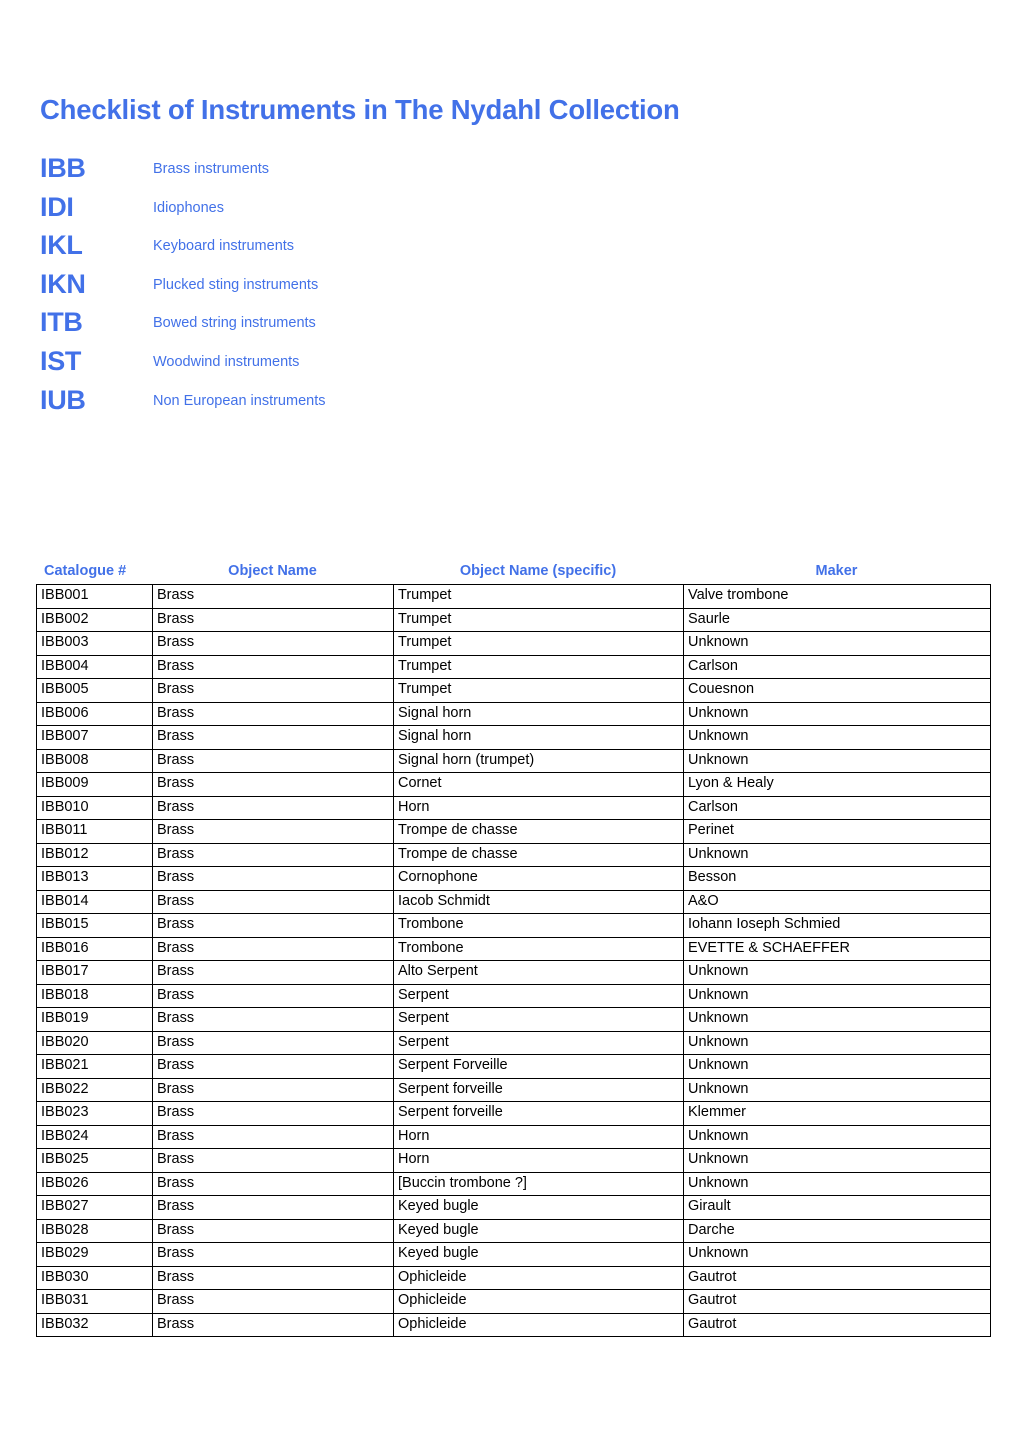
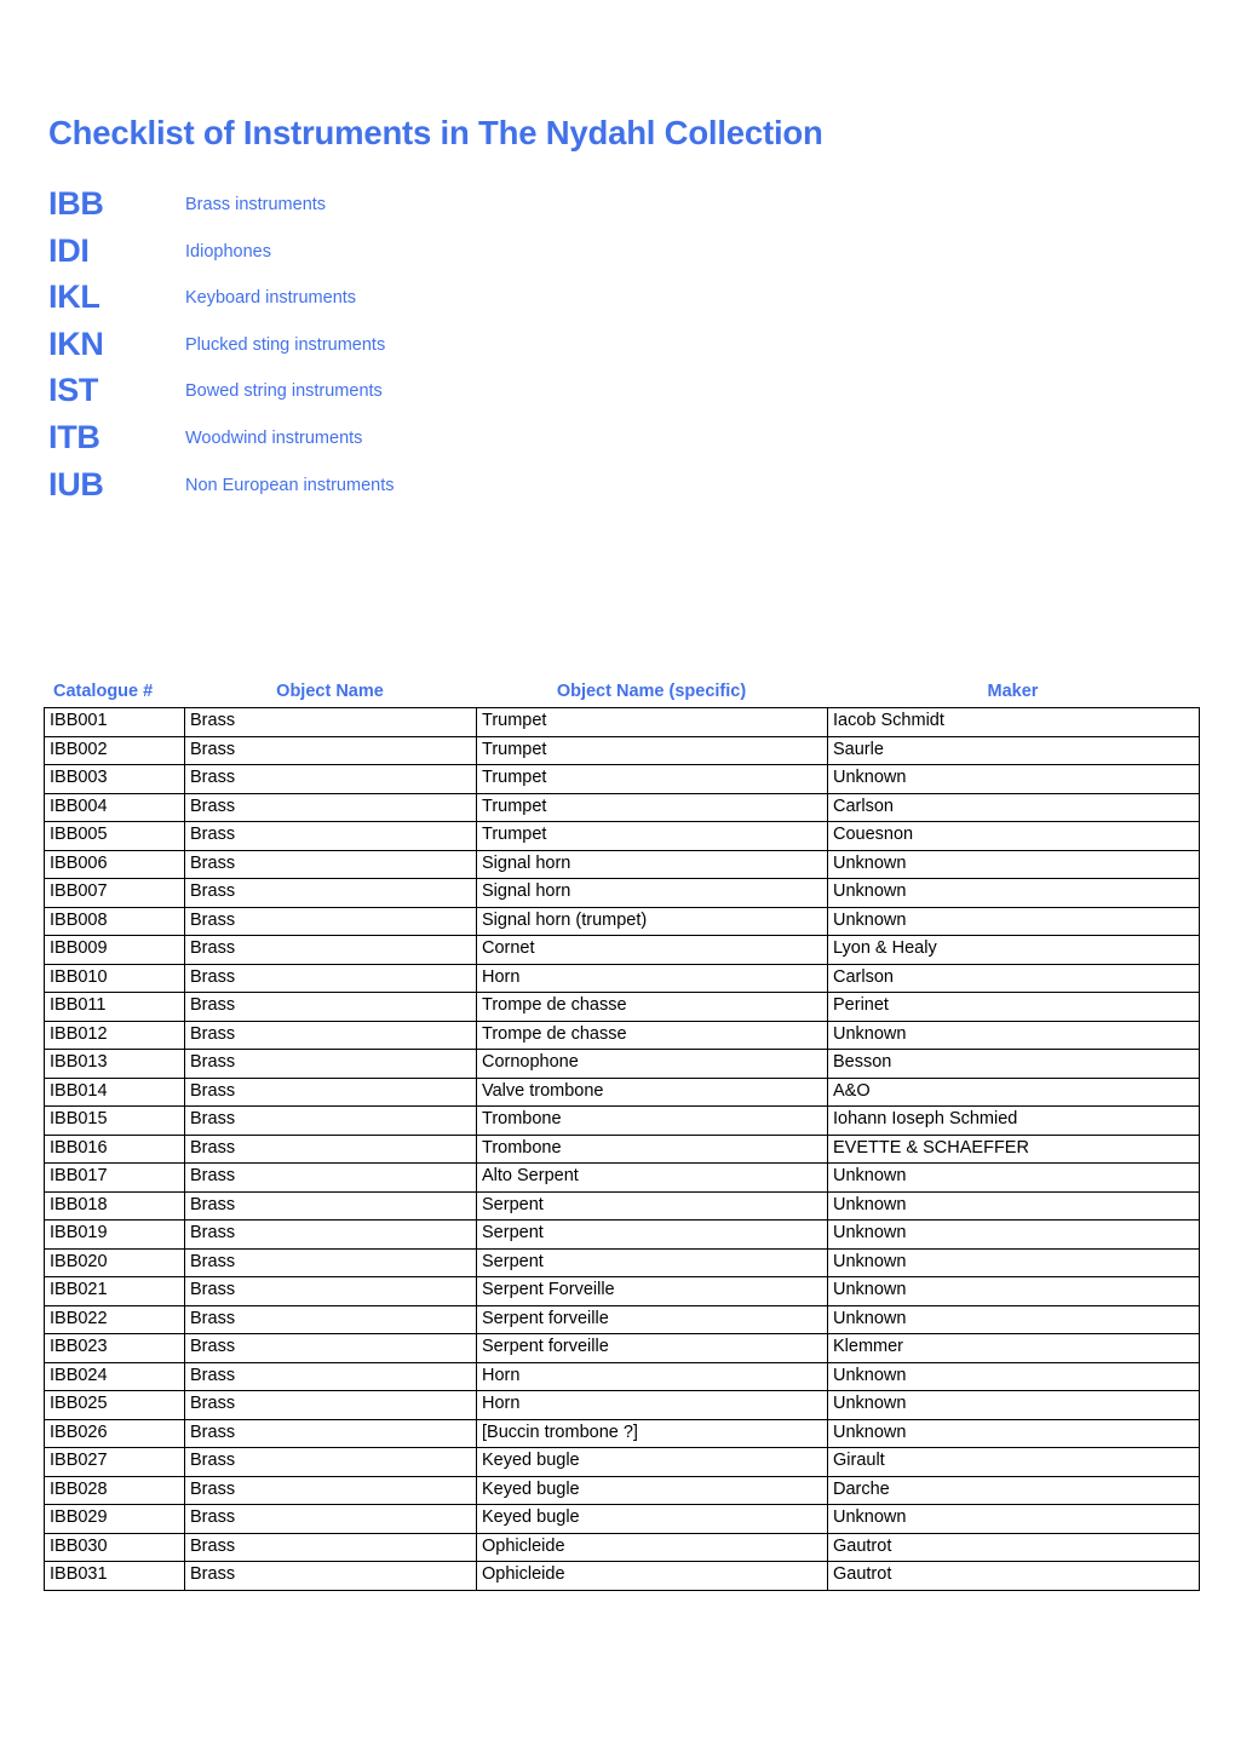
  Checklist of Instruments in The Nydahl Collection
  IBB
  Brass instruments
  IDI
  Idiophones
  IKL
  Keyboard instruments
  IKN
  Plucked sting instruments
- ITB
+ IST
  Bowed string instruments
- IST
+ ITB
  Woodwind instruments
  IUB
  Non European instruments
  Catalogue #
  Object Name
  Object Name (specific)
  Maker
- IBB001	Brass	Trumpet	Valve trombone
+ IBB001	Brass	Trumpet	Iacob Schmidt
  IBB002	Brass	Trumpet	Saurle
  IBB003	Brass	Trumpet	Unknown
  IBB004	Brass	Trumpet	Carlson
  IBB005	Brass	Trumpet	Couesnon
  IBB006	Brass	Signal horn	Unknown
  IBB007	Brass	Signal horn	Unknown
  IBB008	Brass	Signal horn (trumpet)	Unknown
  IBB009	Brass	Cornet	Lyon & Healy
  IBB010	Brass	Horn	Carlson
  IBB011	Brass	Trompe de chasse	Perinet
  IBB012	Brass	Trompe de chasse	Unknown
  IBB013	Brass	Cornophone	Besson
- IBB014	Brass	Iacob Schmidt	A&O
+ IBB014	Brass	Valve trombone	A&O
  IBB015	Brass	Trombone	Iohann Ioseph Schmied
  IBB016	Brass	Trombone	EVETTE & SCHAEFFER
  IBB017	Brass	Alto Serpent	Unknown
  IBB018	Brass	Serpent	Unknown
  IBB019	Brass	Serpent	Unknown
  IBB020	Brass	Serpent	Unknown
  IBB021	Brass	Serpent Forveille	Unknown
  IBB022	Brass	Serpent forveille	Unknown
  IBB023	Brass	Serpent forveille	Klemmer
  IBB024	Brass	Horn	Unknown
  IBB025	Brass	Horn	Unknown
  IBB026	Brass	[Buccin trombone ?]	Unknown
  IBB027	Brass	Keyed bugle	Girault
  IBB028	Brass	Keyed bugle	Darche
  IBB029	Brass	Keyed bugle	Unknown
  IBB030	Brass	Ophicleide	Gautrot
  IBB031	Brass	Ophicleide	Gautrot
- IBB032	Brass	Ophicleide	Gautrot
